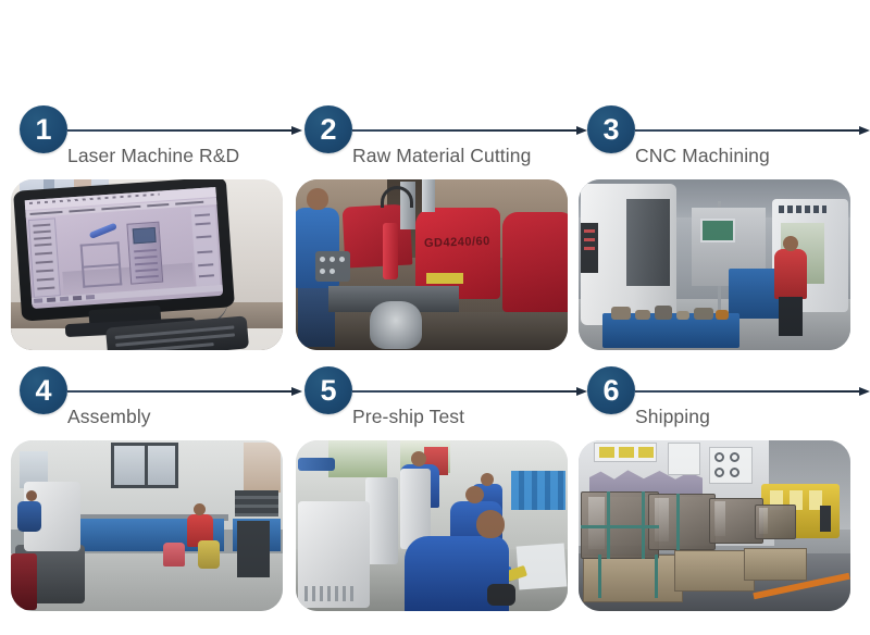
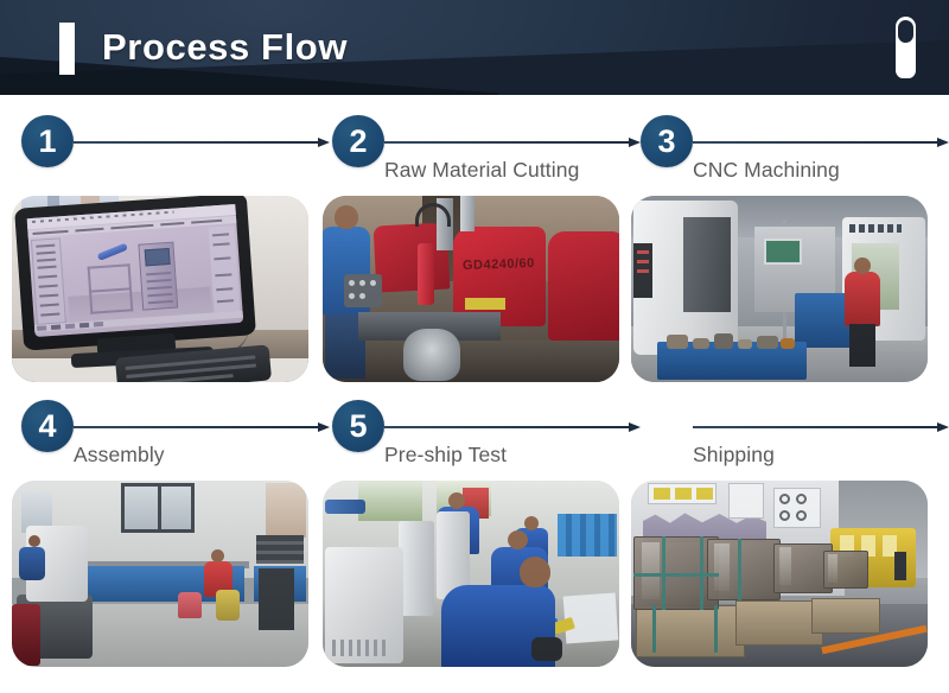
+ Process Flow
  1
- Laser Machine R&D
  2
  Raw Material Cutting
  3
  CNC Machining
  4
  Assembly
  5
  Pre-ship Test
- 6
  Shipping
